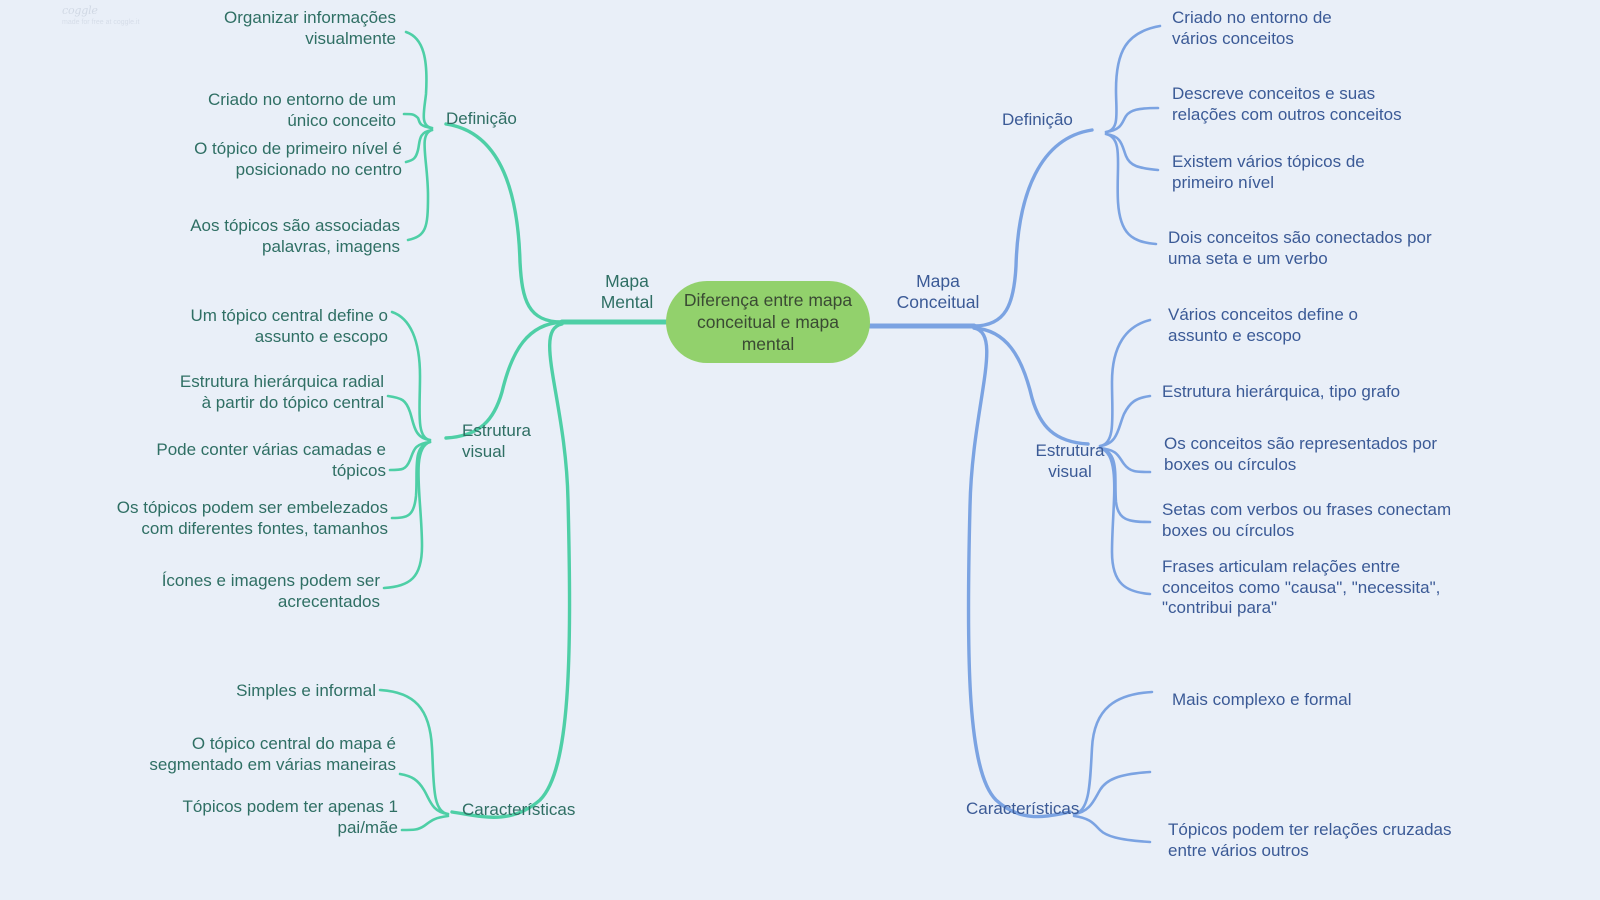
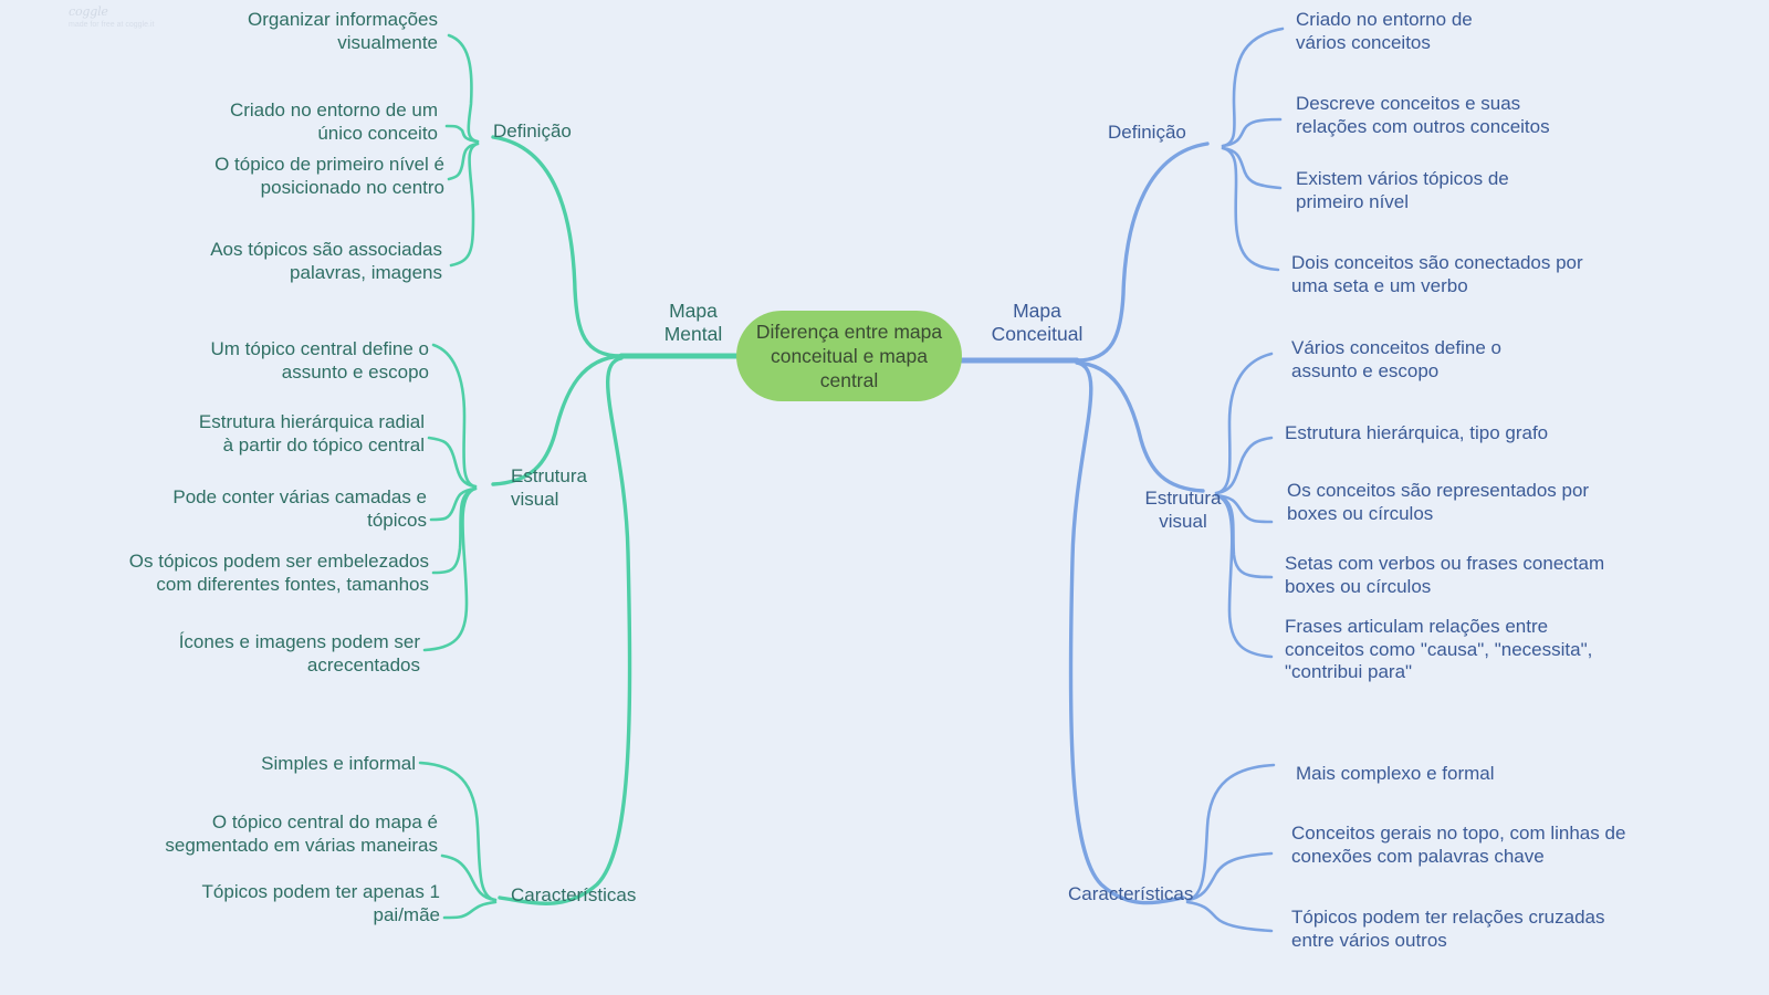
  coggle
- Diferença entre mapa conceitual e mapa mental
+ Diferença entre mapa conceitual e mapa central
  Mapa
  Mental
  Definição
  Organizar informações
  visualmente
  Criado no entorno de um
  único conceito
  O tópico de primeiro nível é
  posicionado no centro
  Aos tópicos são associadas
  palavras, imagens
  Estrutura
  visual
  Um tópico central define o
  assunto e escopo
  Estrutura hierárquica radial
  à partir do tópico central
  Pode conter várias camadas e
  tópicos
  Os tópicos podem ser embelezados
  com diferentes fontes, tamanhos
  Ícones e imagens podem ser
  acrecentados
  Características
  Simples e informal
  O tópico central do mapa é
  segmentado em várias maneiras
  Tópicos podem ter apenas 1
  pai/mãe
  Mapa
  Conceitual
  Definição
  Criado no entorno de
  vários conceitos
  Descreve conceitos e suas
  relações com outros conceitos
  Existem vários tópicos de
  primeiro nível
  Dois conceitos são conectados por
  uma seta e um verbo
  Estrutura
  visual
  Vários conceitos define o
  assunto e escopo
  Estrutura hierárquica, tipo grafo
  Os conceitos são representados por
  boxes ou círculos
  Setas com verbos ou frases conectam
  boxes ou círculos
  Frases articulam relações entre
  conceitos como "causa", "necessita",
  "contribui para"
  Características
  Mais complexo e formal
+ Conceitos gerais no topo, com linhas de
+ conexões com palavras chave
  Tópicos podem ter relações cruzadas
  entre vários outros
